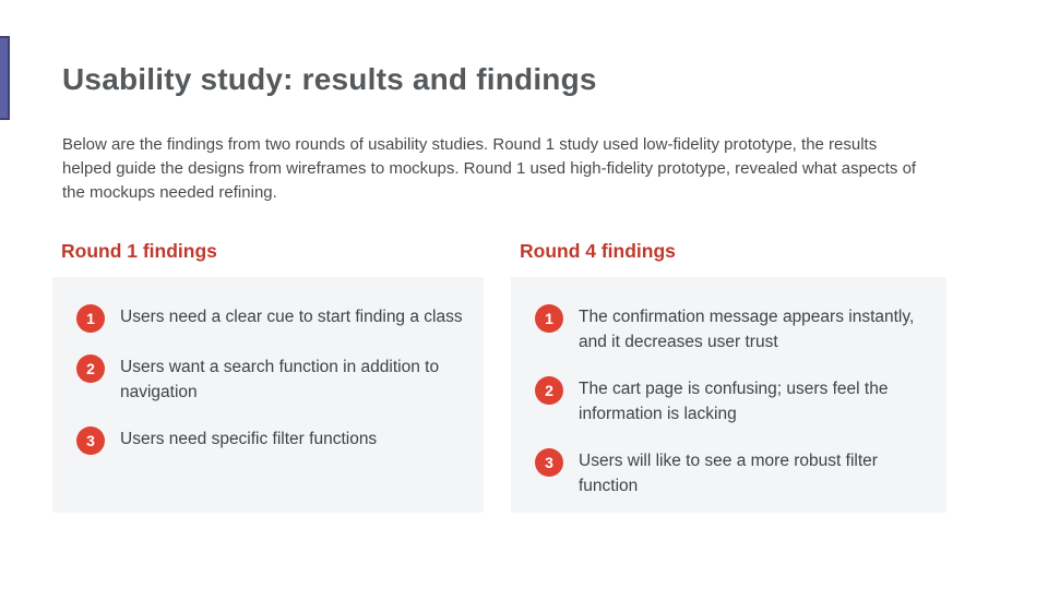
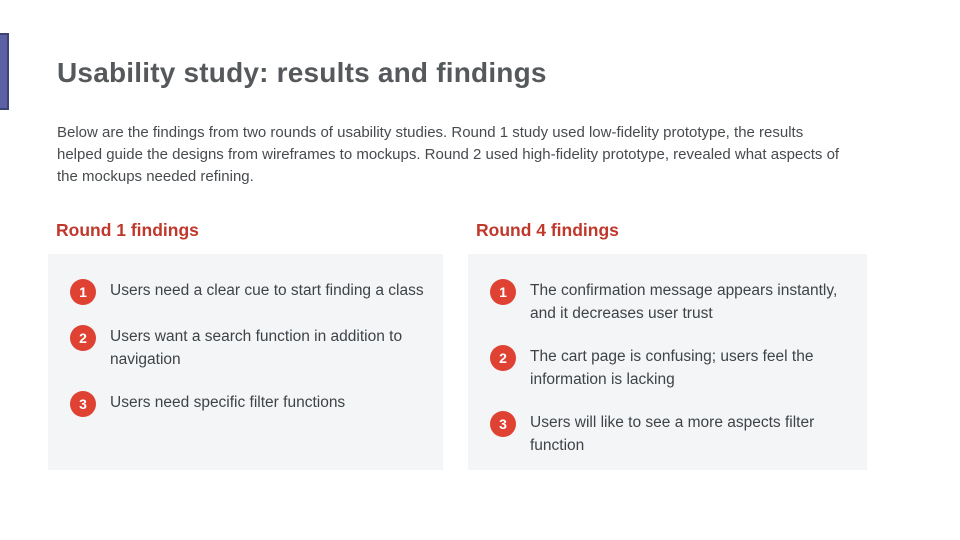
  Usability study: results and findings
- Below are the findings from two rounds of usability studies. Round 1 study used low-fidelity prototype, the results helped guide the designs from wireframes to mockups. Round 1 used high-fidelity prototype, revealed what aspects of the mockups needed refining.
+ Below are the findings from two rounds of usability studies. Round 1 study used low-fidelity prototype, the results helped guide the designs from wireframes to mockups. Round 2 used high-fidelity prototype, revealed what aspects of the mockups needed refining.
  Round 1 findings
  1
  Users need a clear cue to start finding a class
  2
  Users want a search function in addition to navigation
  3
  Users need specific filter functions
  Round 4 findings
  1
  The confirmation message appears instantly, and it decreases user trust
  2
  The cart page is confusing; users feel the information is lacking
  3
- Users will like to see a more robust filter function
+ Users will like to see a more aspects filter function
